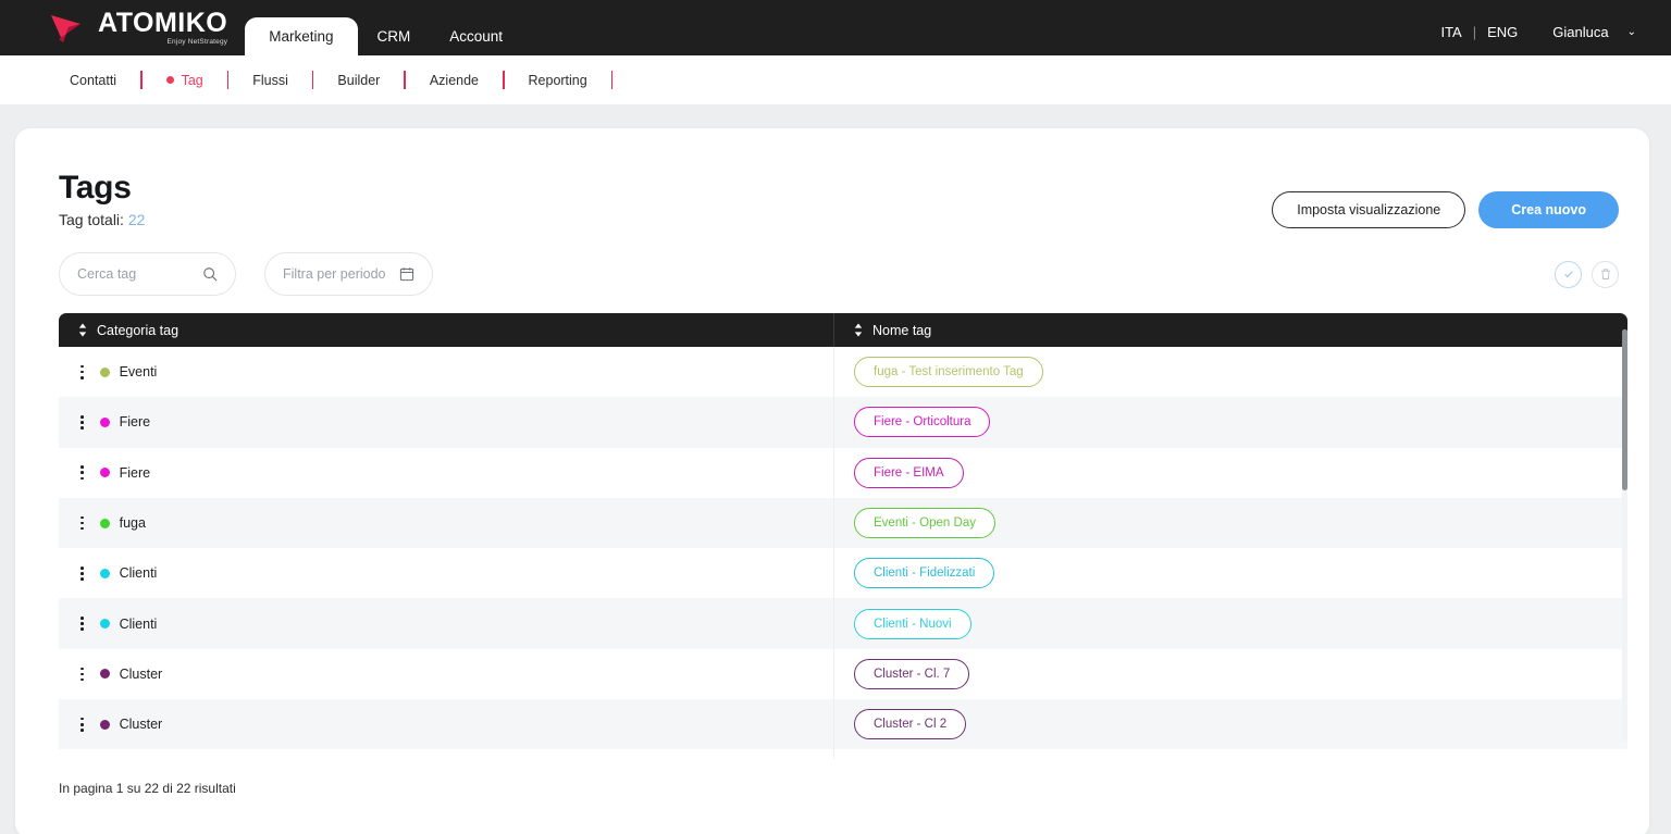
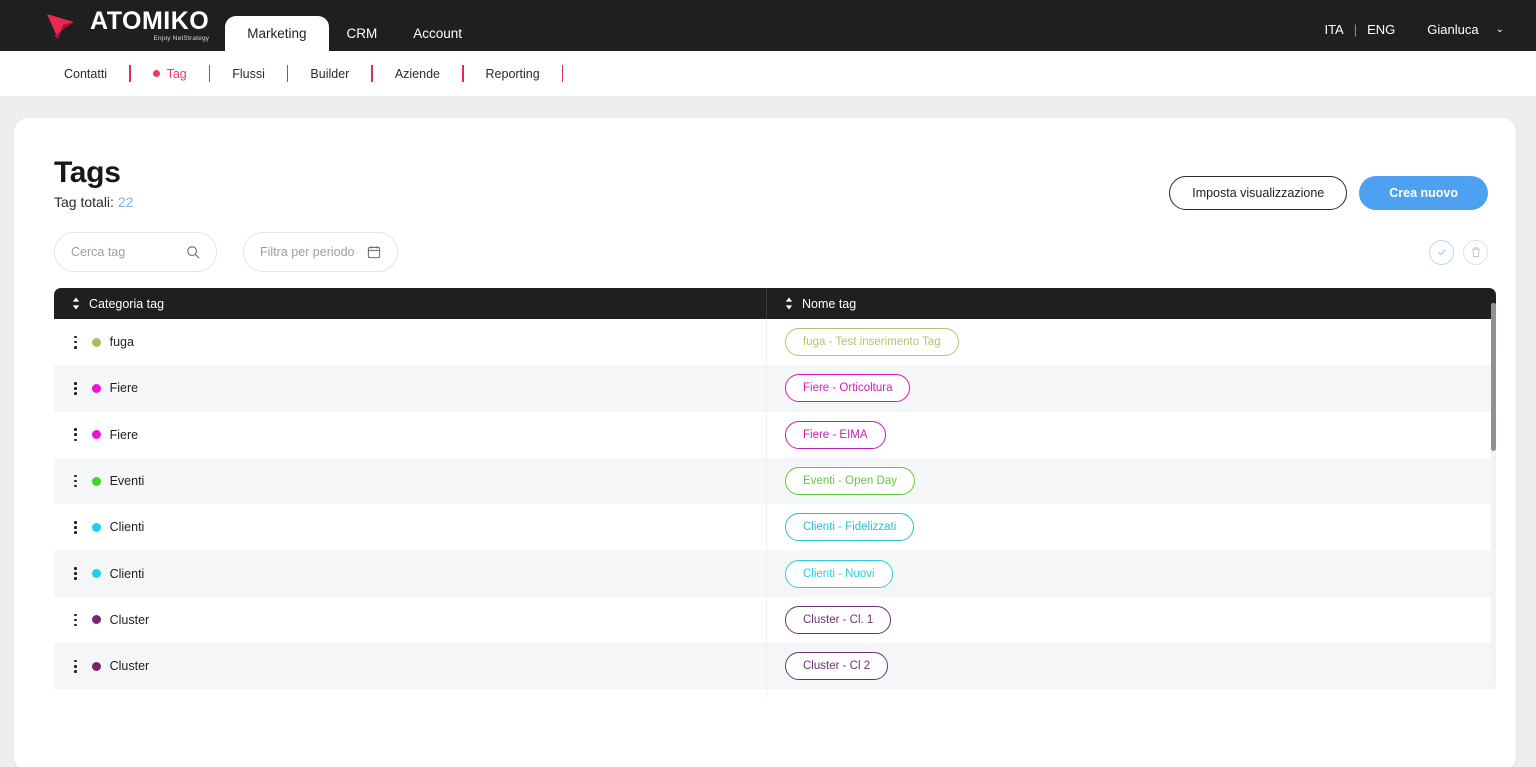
  ATOMIKO
  Marketing
  CRM
  Account
  ITA
  |
  ENG
  Gianluca
  ⌄
  Contatti
  Tag
  Flussi
  Builder
  Aziende
  Reporting
  Tags
  Tag totali: 22
  Imposta visualizzazione
  Crea nuovo
  Cerca tag
  Filtra per periodo
  Categoria tag
  Nome tag
- Eventi
+ fuga
  fuga - Test inserimento Tag
  Fiere
  Fiere - Orticoltura
  Fiere
  Fiere - EIMA
- fuga
+ Eventi
  Eventi - Open Day
  Clienti
  Clienti - Fidelizzati
  Clienti
  Clienti - Nuovi
  Cluster
- Cluster - Cl. 7
+ Cluster - Cl. 1
  Cluster
  Cluster - Cl 2
- In pagina 1 su 22 di 22 risultati
